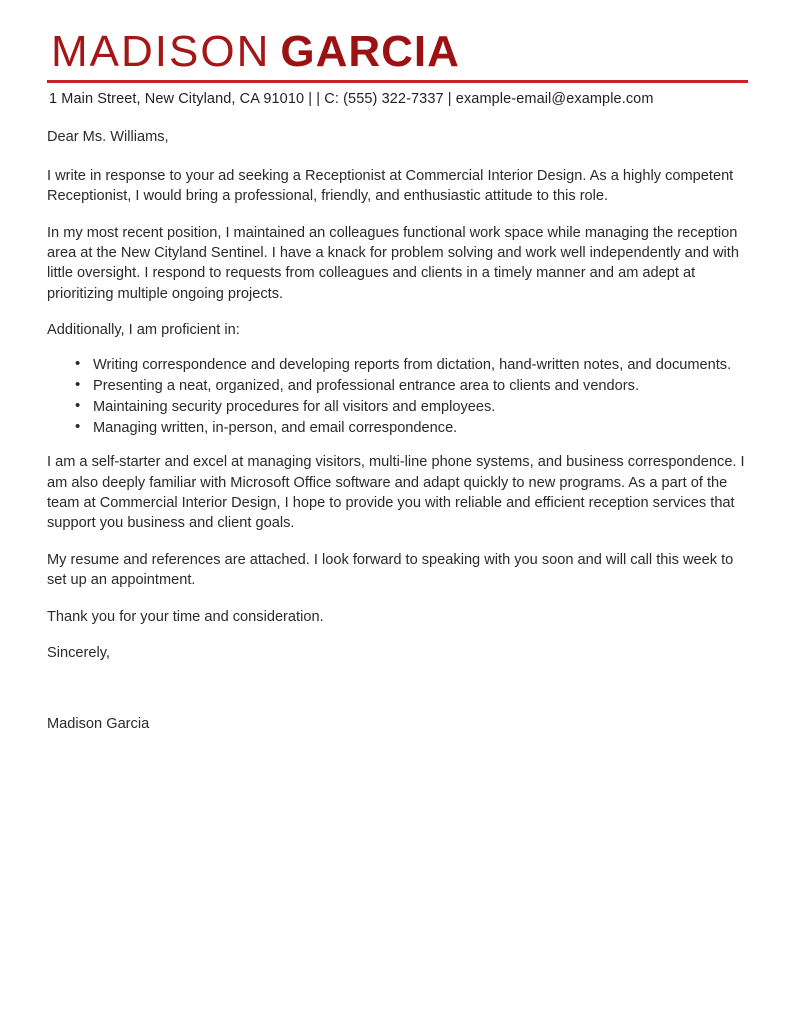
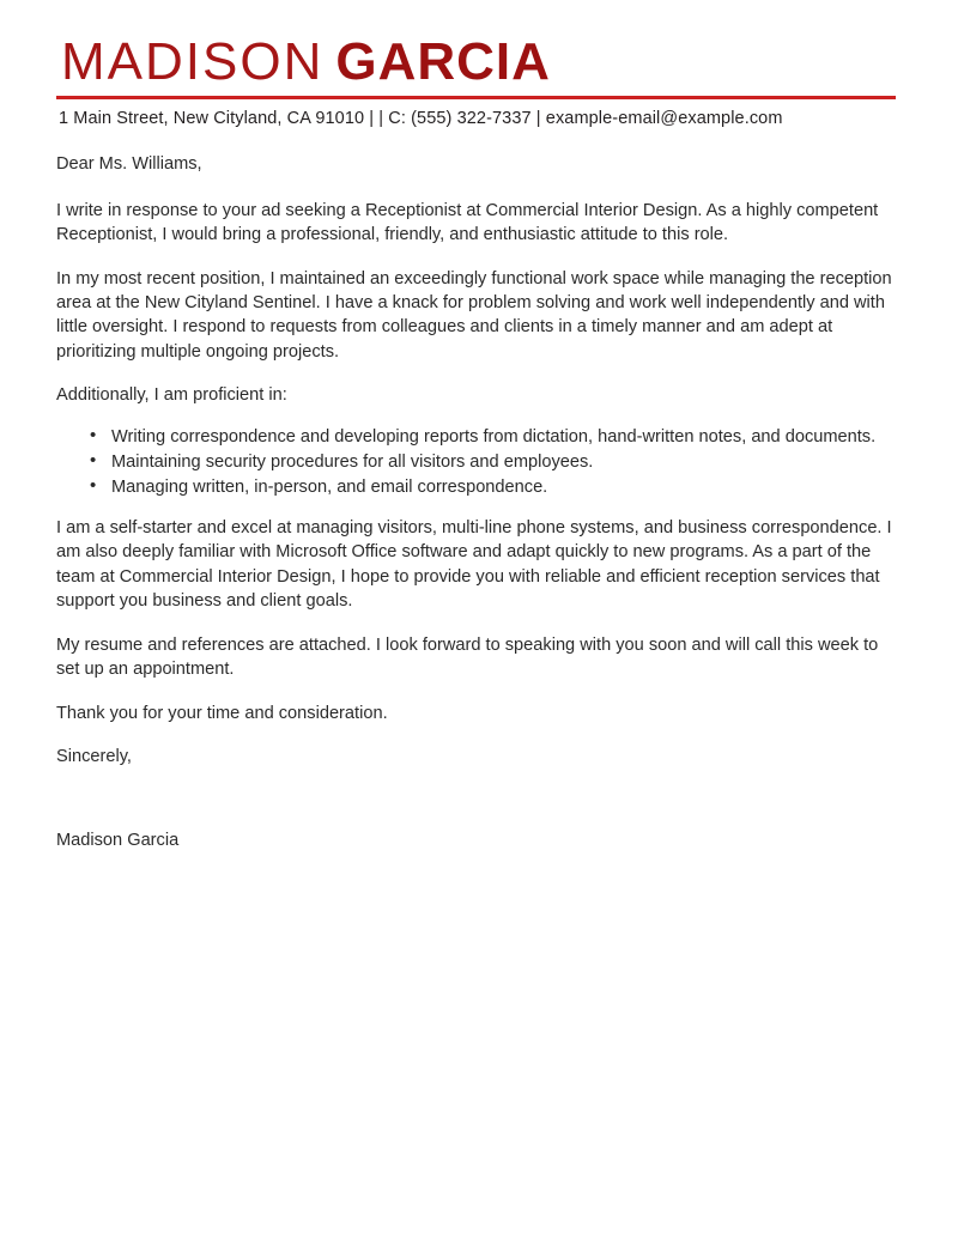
  MADISON GARCIA
  1 Main Street, New Cityland, CA 91010 | | C: (555) 322-7337 | example-email@example.com
  Dear Ms. Williams,
  I write in response to your ad seeking a Receptionist at Commercial Interior Design. As a highly competent Receptionist, I would bring a professional, friendly, and enthusiastic attitude to this role.
- In my most recent position, I maintained an colleagues functional work space while managing the reception area at the New Cityland Sentinel. I have a knack for problem solving and work well independently and with little oversight. I respond to requests from colleagues and clients in a timely manner and am adept at prioritizing multiple ongoing projects.
+ In my most recent position, I maintained an exceedingly functional work space while managing the reception area at the New Cityland Sentinel. I have a knack for problem solving and work well independently and with little oversight. I respond to requests from colleagues and clients in a timely manner and am adept at prioritizing multiple ongoing projects.
  Additionally, I am proficient in:
  Writing correspondence and developing reports from dictation, hand-written notes, and documents.
- Presenting a neat, organized, and professional entrance area to clients and vendors.
  Maintaining security procedures for all visitors and employees.
  Managing written, in-person, and email correspondence.
  I am a self-starter and excel at managing visitors, multi-line phone systems, and business correspondence. I am also deeply familiar with Microsoft Office software and adapt quickly to new programs. As a part of the team at Commercial Interior Design, I hope to provide you with reliable and efficient reception services that support you business and client goals.
  My resume and references are attached. I look forward to speaking with you soon and will call this week to set up an appointment.
  Thank you for your time and consideration.
  Sincerely,
  Madison Garcia
